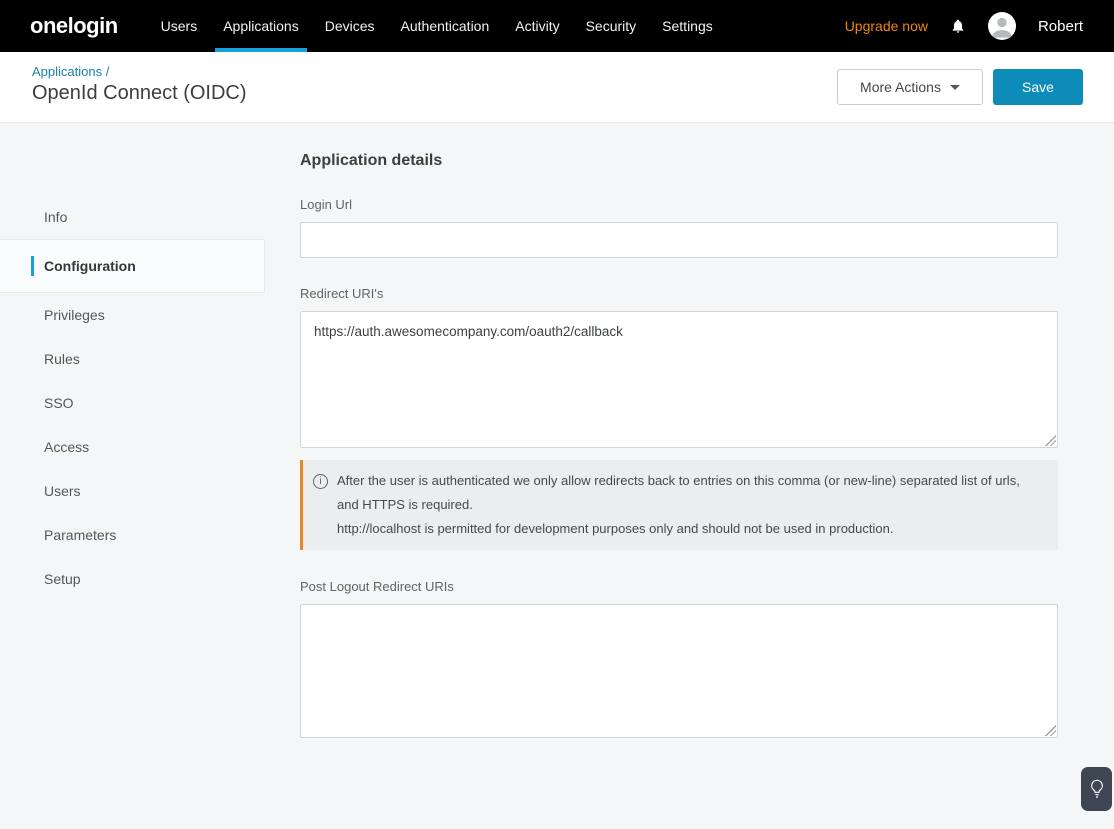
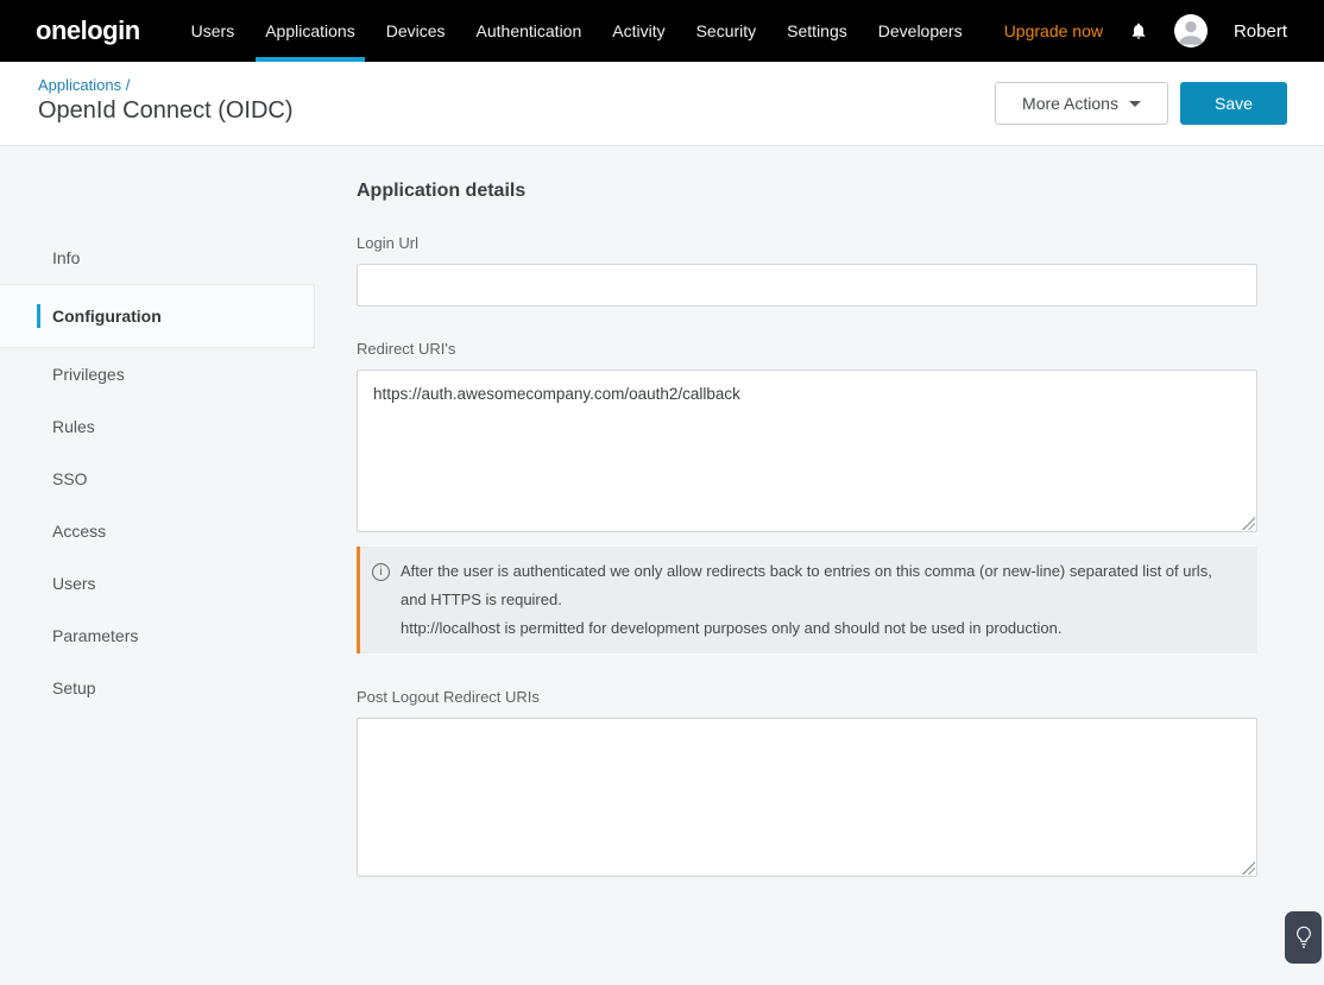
  onelogin
  Users
  Applications
  Devices
  Authentication
  Activity
  Security
  Settings
+ Developers
  Upgrade now
  Robert
  Applications /
  OpenId Connect (OIDC)
  More Actions
  Save
  Info
  Configuration
  Privileges
  Rules
  SSO
  Access
  Users
  Parameters
  Setup
  Application details
  Login Url
  Redirect URI's
  https://auth.awesomecompany.com/oauth2/callback
  i
  After the user is authenticated we only allow redirects back to entries on this comma (or new-line) separated list of urls, and HTTPS is required.
  http://localhost is permitted for development purposes only and should not be used in production.
  Post Logout Redirect URIs
